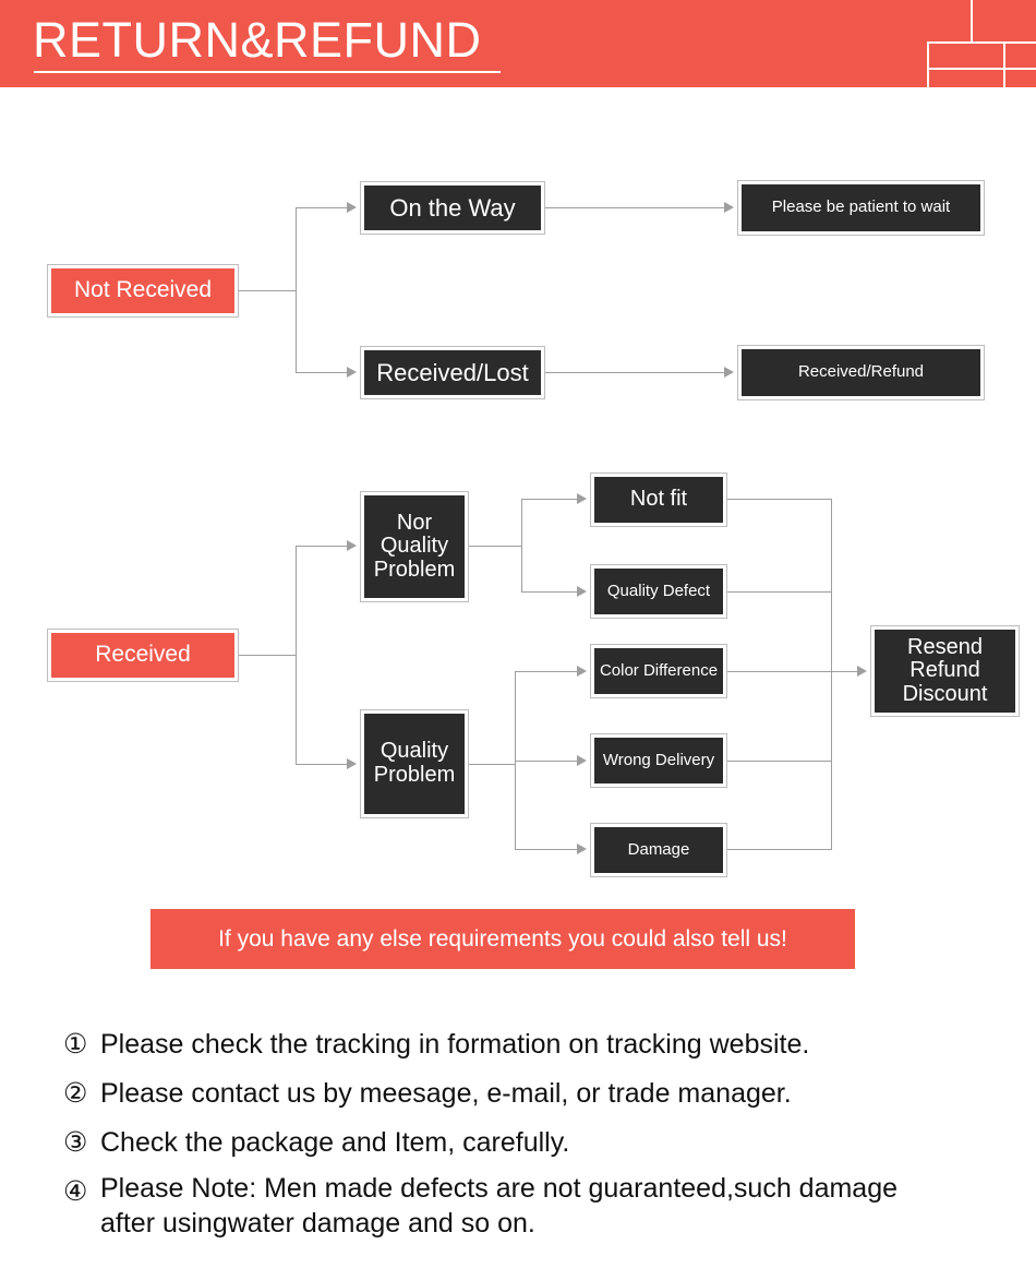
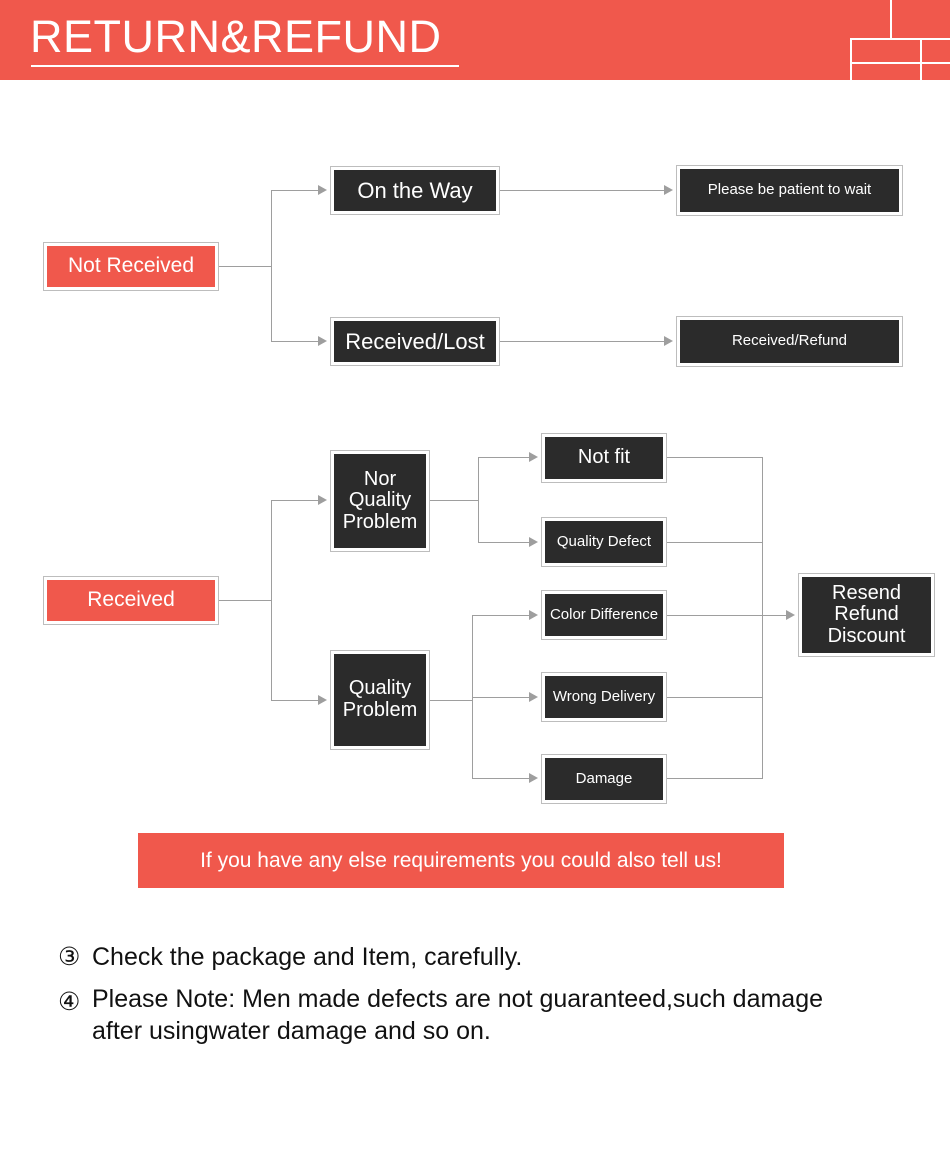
  RETURN&REFUND
  Not Received
  On the Way
  Please be patient to wait
  Received/Lost
  Received/Refund
  Received
  Nor
  Quality
  Problem
  Quality
  Problem
  Not fit
  Quality Defect
  Color Difference
  Wrong Delivery
  Damage
  Resend
  Refund
  Discount
  If you have any else requirements you could also tell us!
- ①
- Please check the tracking in formation on tracking website.
- ②
- Please contact us by meesage, e-mail, or trade manager.
  ③
  Check the package and Item, carefully.
  ④
  Please Note: Men made defects are not guaranteed,such damage
  after usingwater damage and so on.
